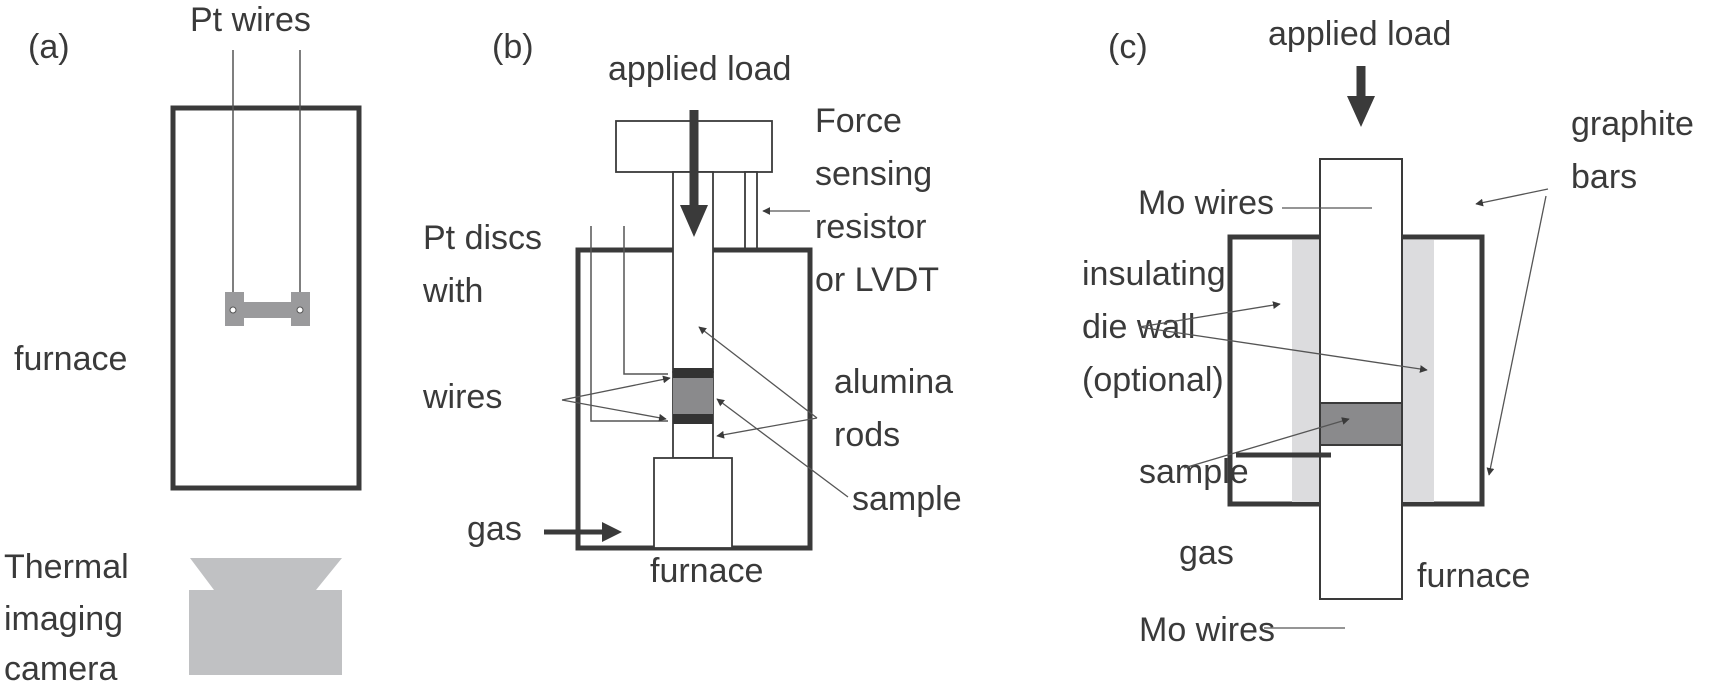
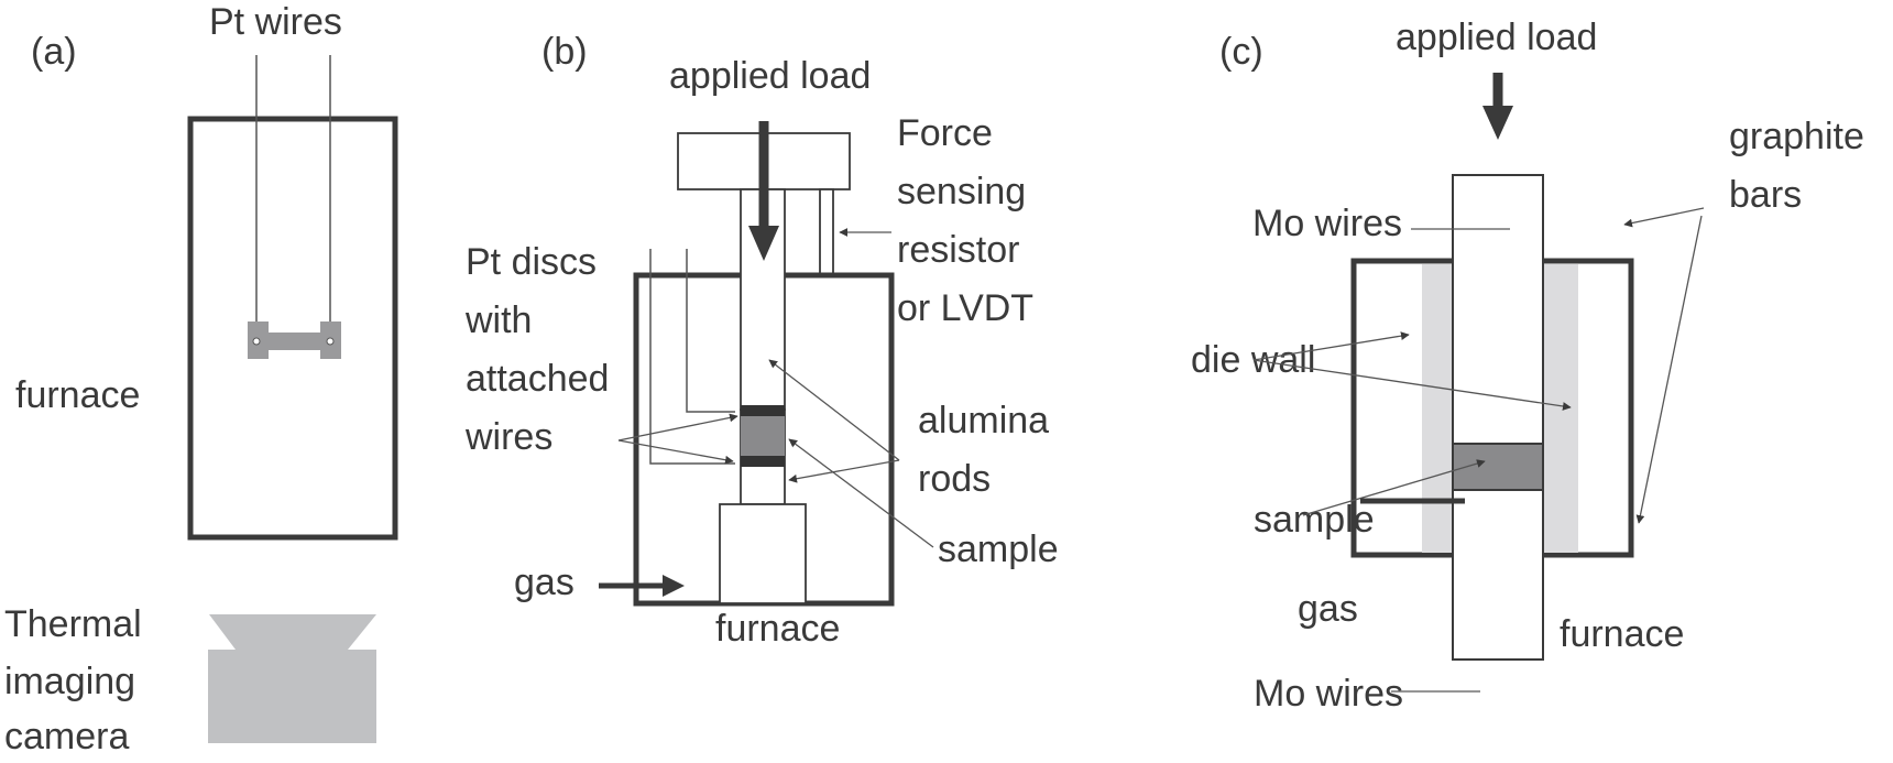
  (a)
  Pt wires
  furnace
  Thermal
  imaging
  camera
  (b)
  applied load
  Force
  sensing
  resistor
  or LVDT
  Pt discs
  with
+ attached
  wires
  alumina
  rods
  sample
  gas
  furnace
  (c)
  applied load
  graphite
  bars
  Mo wires
- insulating
  die wall
- (optional)
  sample
  gas
  furnace
  Mo wires
